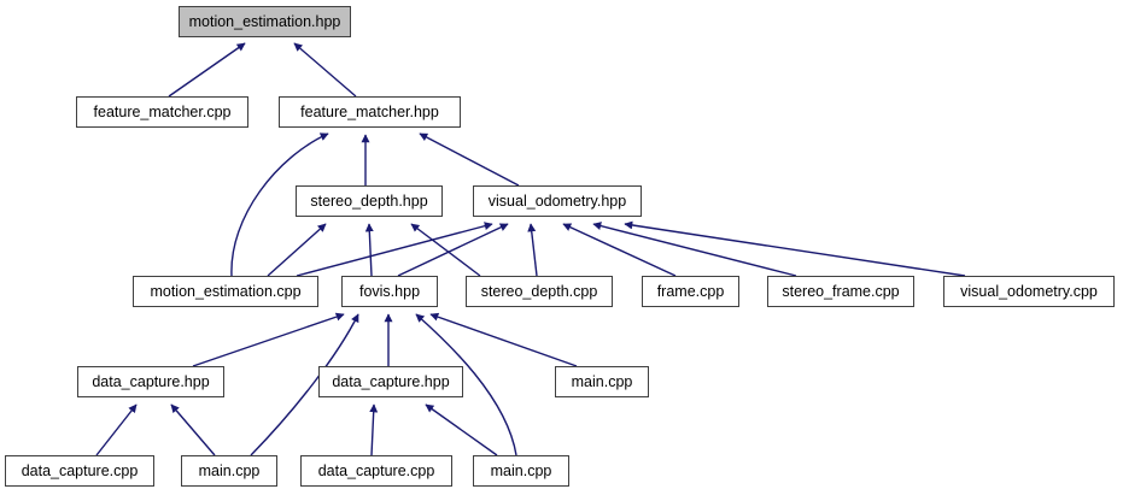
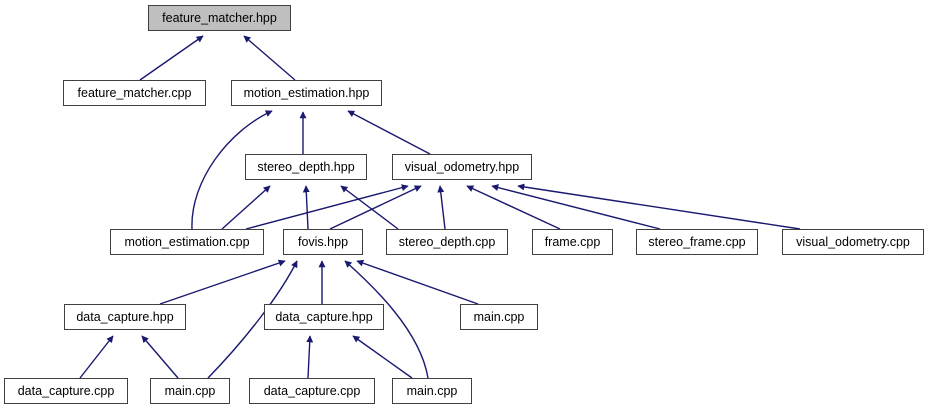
- motion_estimation.hpp
+ feature_matcher.hpp
  feature_matcher.cpp
- feature_matcher.hpp
+ motion_estimation.hpp
  stereo_depth.hpp
  visual_odometry.hpp
  motion_estimation.cpp
  fovis.hpp
  stereo_depth.cpp
  frame.cpp
  stereo_frame.cpp
  visual_odometry.cpp
  data_capture.hpp
  data_capture.hpp
  main.cpp
  data_capture.cpp
  main.cpp
  data_capture.cpp
  main.cpp
